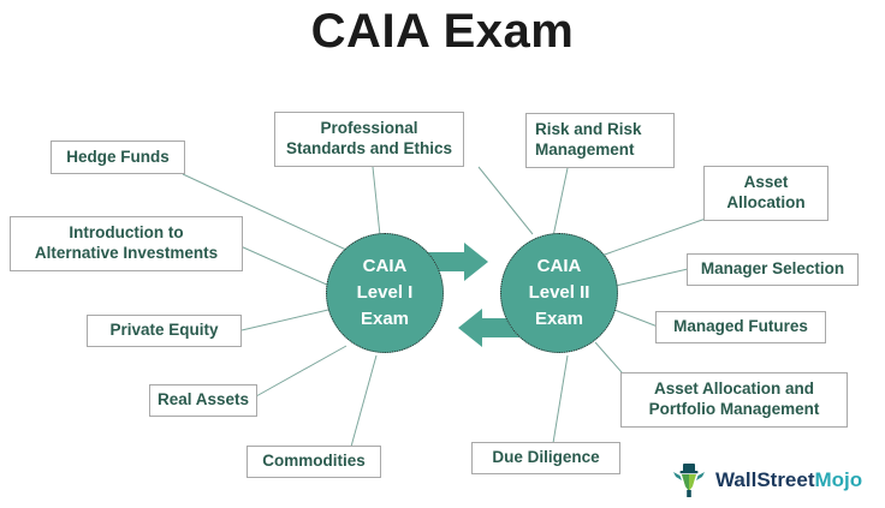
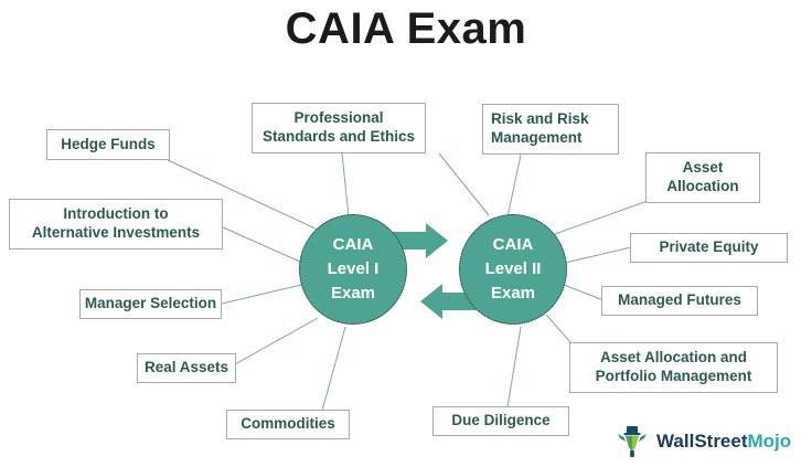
  CAIA Exam
  CAIA
  Level I
  Exam
  CAIA
  Level II
  Exam
  Hedge Funds
  Introduction to
  Alternative Investments
- Private Equity
+ Manager Selection
  Real Assets
  Commodities
  Professional
  Standards and Ethics
  Risk and Risk
  Management
  Asset
  Allocation
- Manager Selection
+ Private Equity
  Managed Futures
  Asset Allocation and
  Portfolio Management
  Due Diligence
  WallStreetMojo
